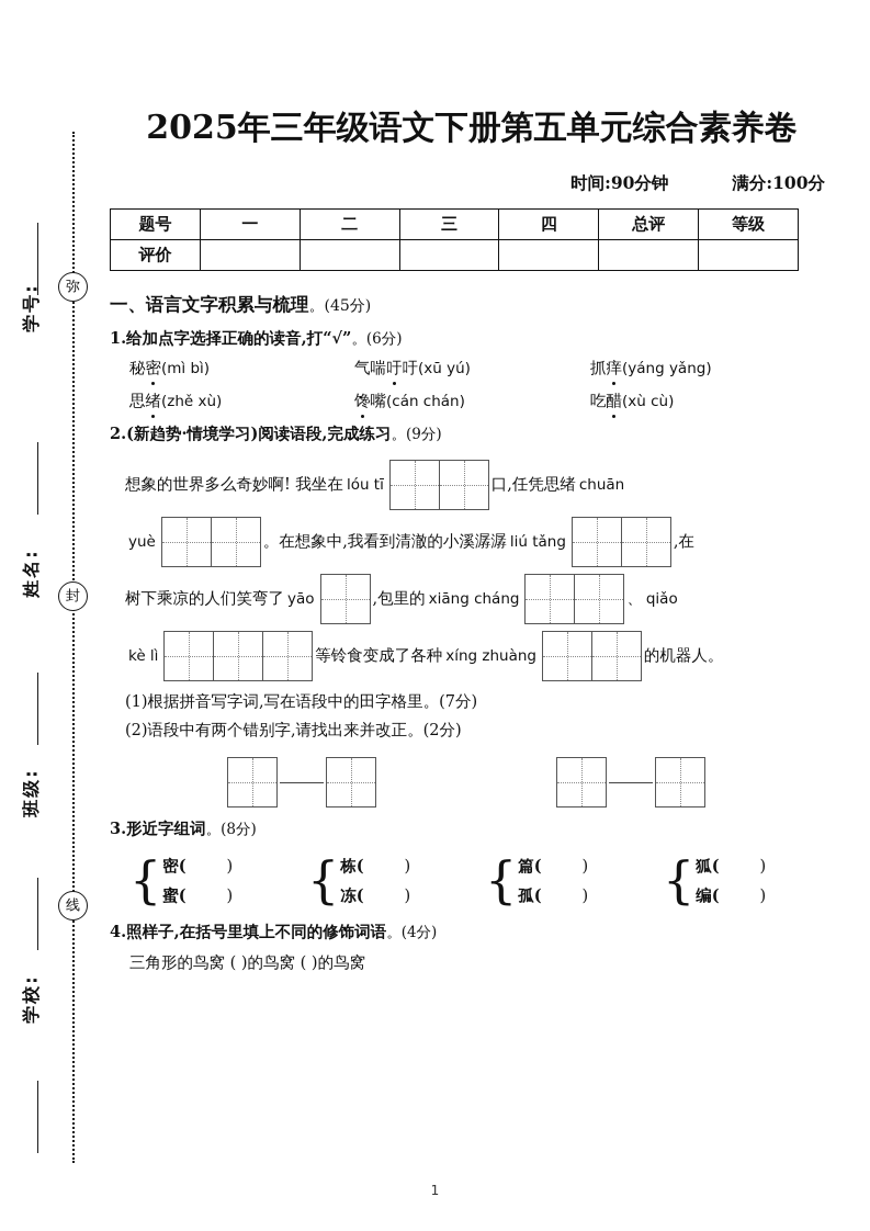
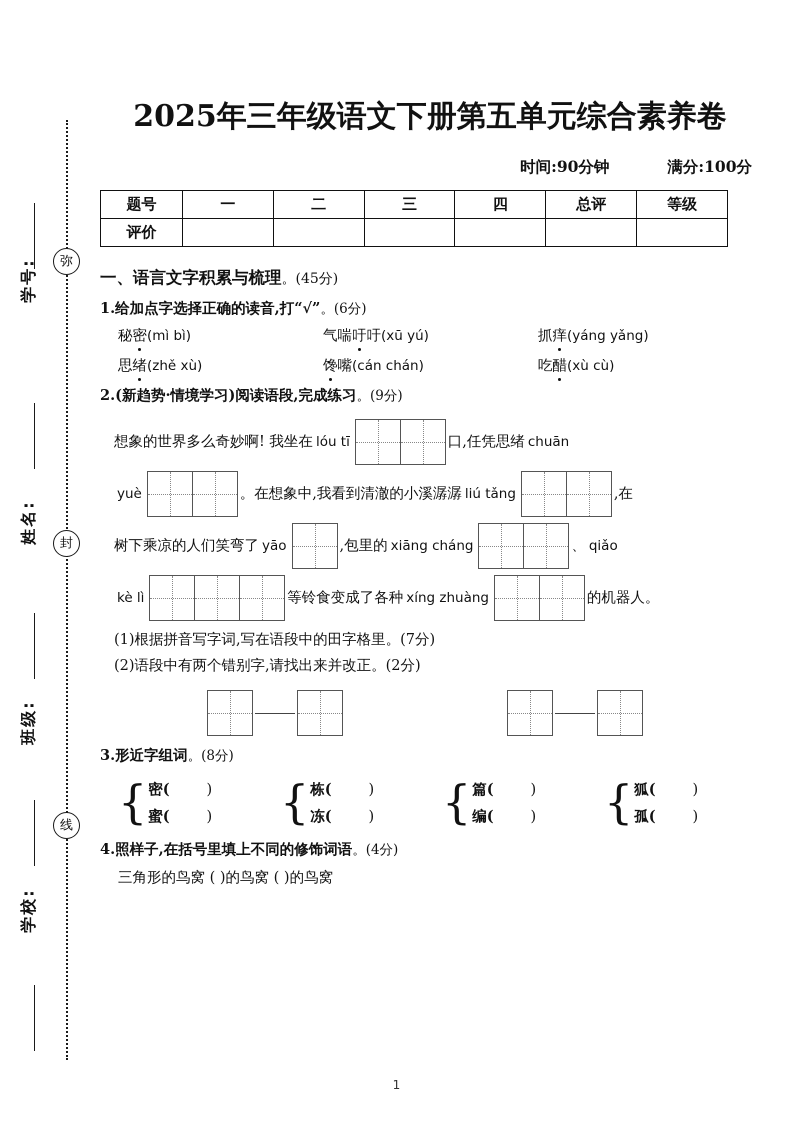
  弥
  封
  线
  2025年三年级语文下册第五单元综合素养卷
  时间:90分钟
  满分:100分
  题号	一	二	三	四	总评	等级
  评价
  一、语言文字积累与梳理。(45分)
  1.给加点字选择正确的读音,打“√”。(6分)
  秘密(mì bì)
  气喘吁吁(xū yú)
  抓痒(yáng yǎng)
  思绪(zhě xù)
  馋嘴(cán chán)
  吃醋(xù cù)
  2.(新趋势·情境学习)阅读语段,完成练习。(9分)
  想象的世界多么奇妙啊! 我坐在
  lóu tī
  口,任凭思绪
  chuān
  yuè
  。在想象中,我看到清澈的小溪潺潺
  liú tǎng
  ,在
  树下乘凉的人们笑弯了
  yāo
  ,包里的
  xiāng cháng
  、
  qiǎo
  kè lì
  等铃食变成了各种
  xíng zhuàng
  的机器人。
  (1)根据拼音写字词,写在语段中的田字格里。(7分)
  (2)语段中有两个错别字,请找出来并改正。(2分)
  3.形近字组词。(8分)
  {
  密( )
  蜜( )
  {
  栋( )
  冻( )
  {
  篇( )
- 孤( )
+ 编( )
  {
  狐( )
- 编( )
+ 孤( )
  4.照样子,在括号里填上不同的修饰词语。(4分)
  三角形的鸟窝 ( )的鸟窝 ( )的鸟窝
  1
